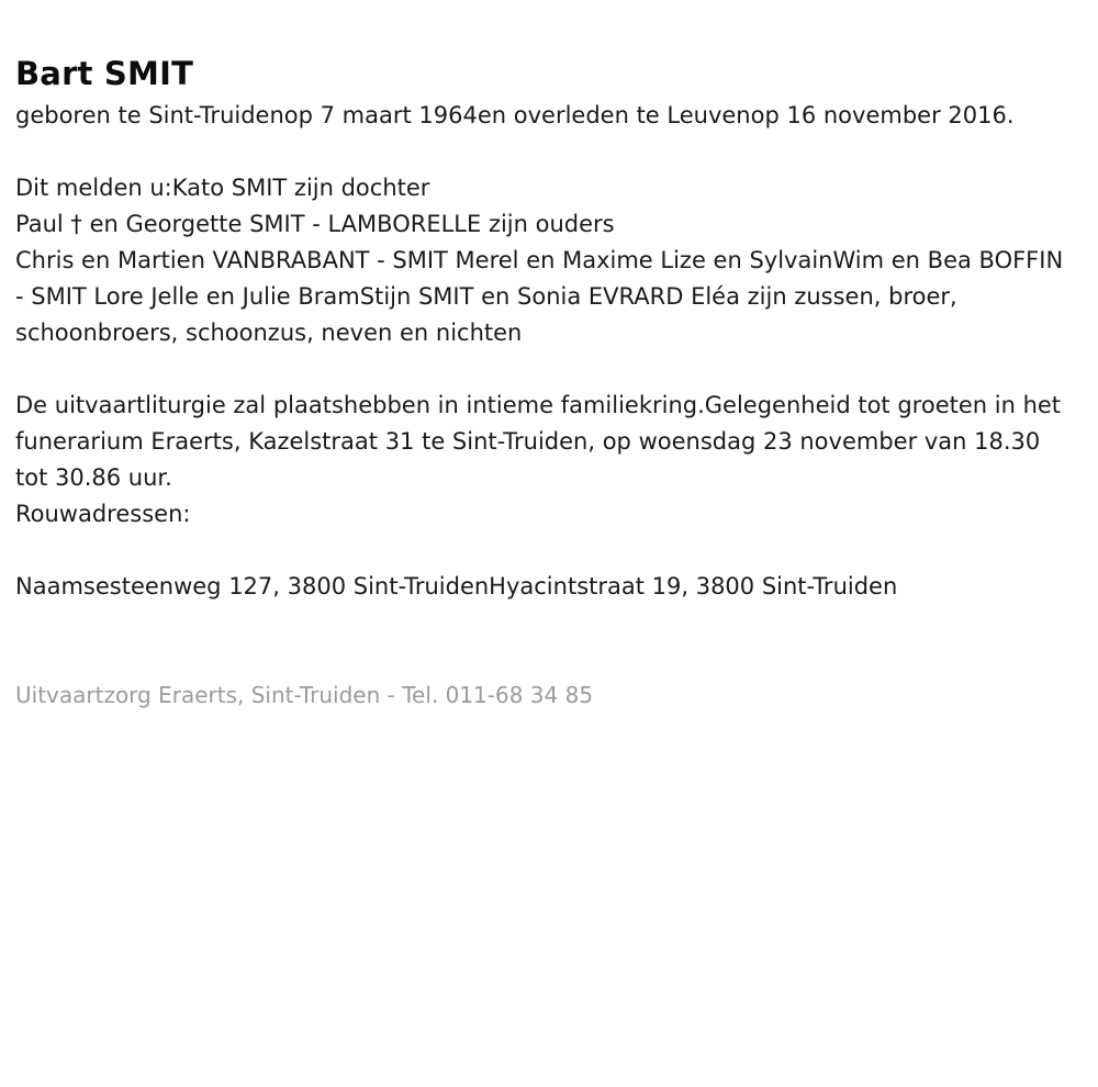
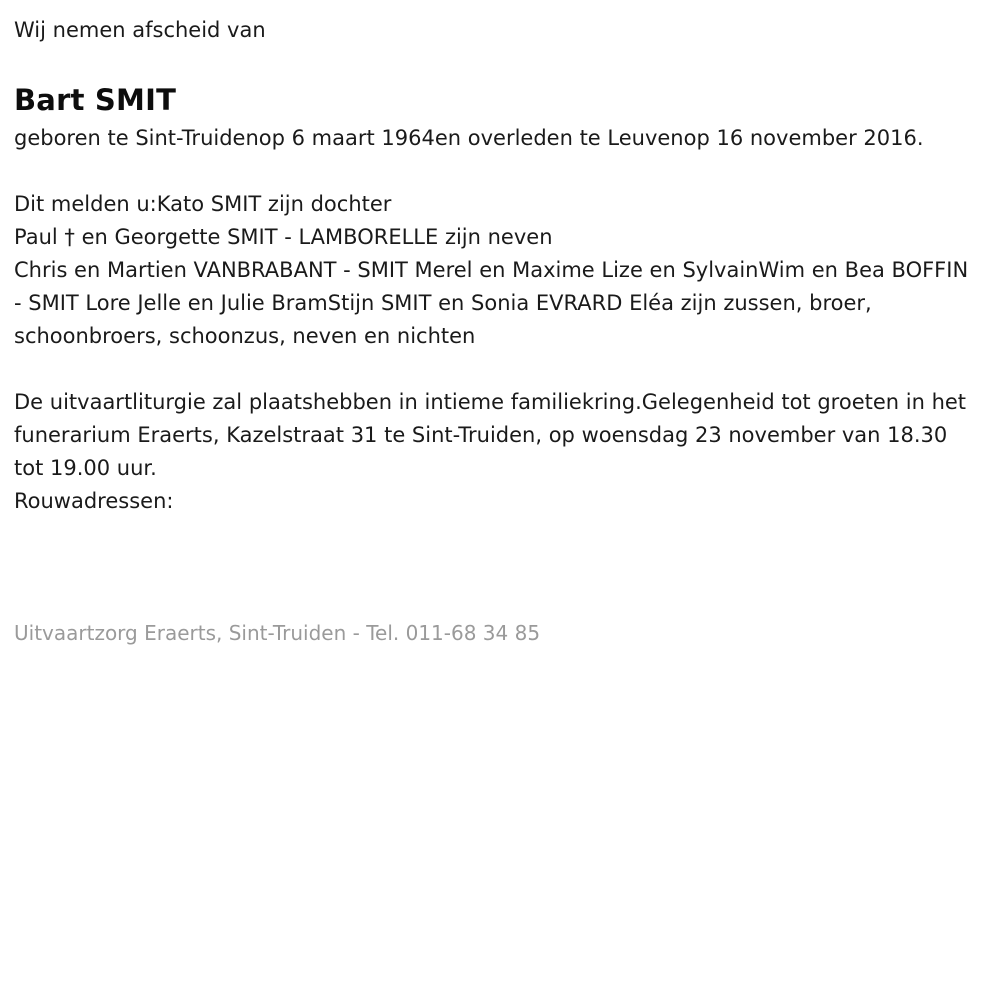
+ Wij nemen afscheid van
  Bart SMIT
- geboren te Sint-Truidenop 7 maart 1964en overleden te Leuvenop 16 november 2016.
+ geboren te Sint-Truidenop 6 maart 1964en overleden te Leuvenop 16 november 2016.
  Dit melden u:Kato SMIT zijn dochter
- Paul † en Georgette SMIT - LAMBORELLE zijn ouders
+ Paul † en Georgette SMIT - LAMBORELLE zijn neven
  Chris en Martien VANBRABANT - SMIT Merel en Maxime Lize en SylvainWim en Bea BOFFIN - SMIT Lore Jelle en Julie BramStijn SMIT en Sonia EVRARD Eléa zijn zussen, broer, schoonbroers, schoonzus, neven en nichten
- De uitvaartliturgie zal plaatshebben in intieme familiekring.Gelegenheid tot groeten in het funerarium Eraerts, Kazelstraat 31 te Sint-Truiden, op woensdag 23 november van 18.30 tot 30.86 uur.
+ De uitvaartliturgie zal plaatshebben in intieme familiekring.Gelegenheid tot groeten in het funerarium Eraerts, Kazelstraat 31 te Sint-Truiden, op woensdag 23 november van 18.30 tot 19.00 uur.
  Rouwadressen:
- Naamsesteenweg 127, 3800 Sint-TruidenHyacintstraat 19, 3800 Sint-Truiden
  Uitvaartzorg Eraerts, Sint-Truiden - Tel. 011-68 34 85
